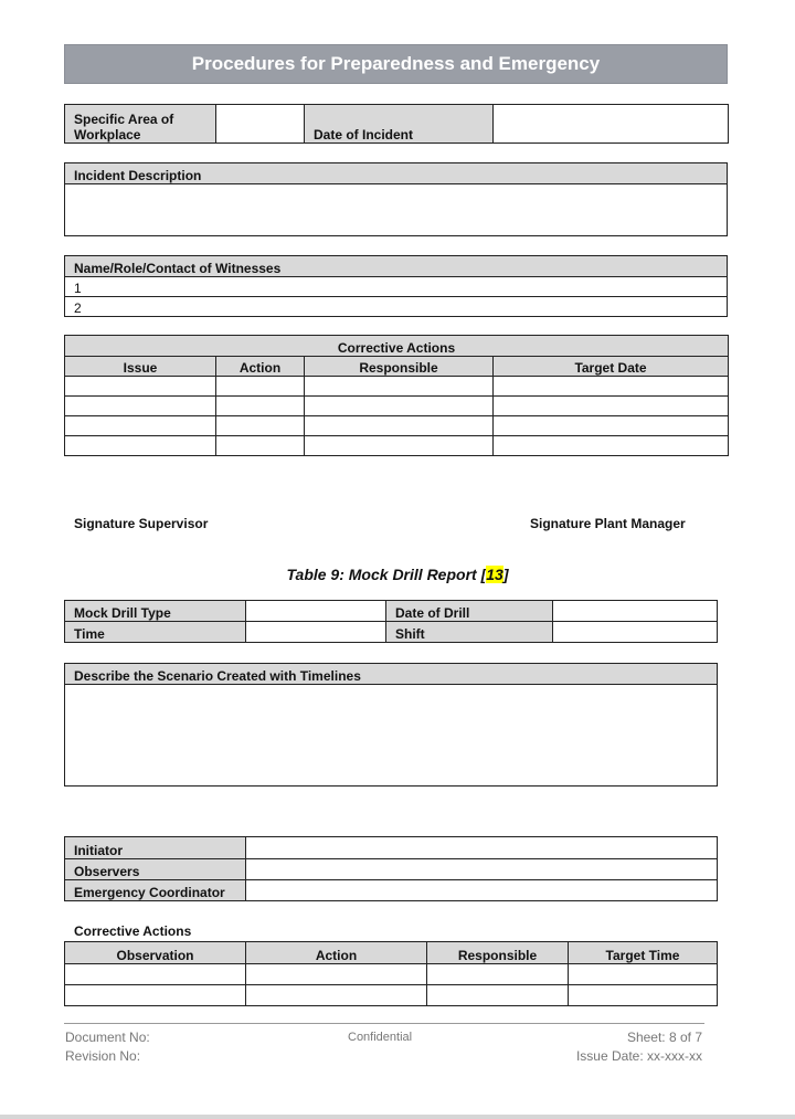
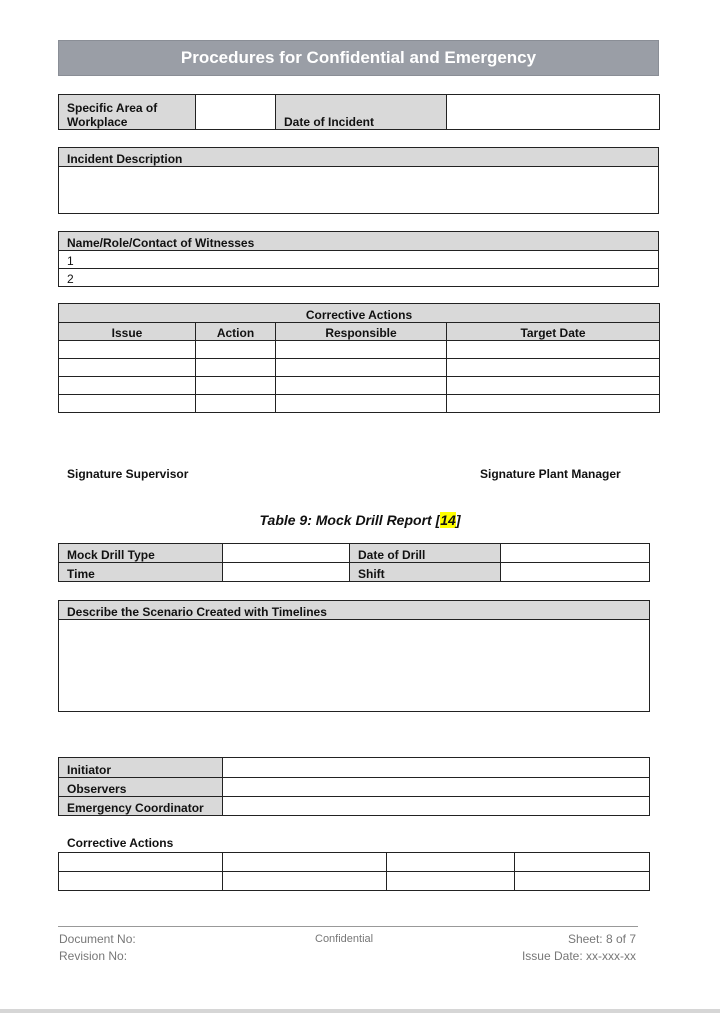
- Procedures for Preparedness and Emergency
+ Procedures for Confidential and Emergency
  Specific Area of Workplace		Date of Incident
  Incident Description
  Name/Role/Contact of Witnesses
  1
  2
  Corrective Actions
  Issue	Action	Responsible	Target Date
  Signature Supervisor
  Signature Plant Manager
- Table 9: Mock Drill Report [13]
+ Table 9: Mock Drill Report [14]
  Mock Drill Type		Date of Drill
  Time		Shift
  Describe the Scenario Created with Timelines
  Initiator
  Observers
  Emergency Coordinator
  Corrective Actions
- Observation	Action	Responsible	Target Time
  Document No:
  Revision No:
  Confidential
  Sheet: 8 of 7
  Issue Date: xx-xxx-xx
